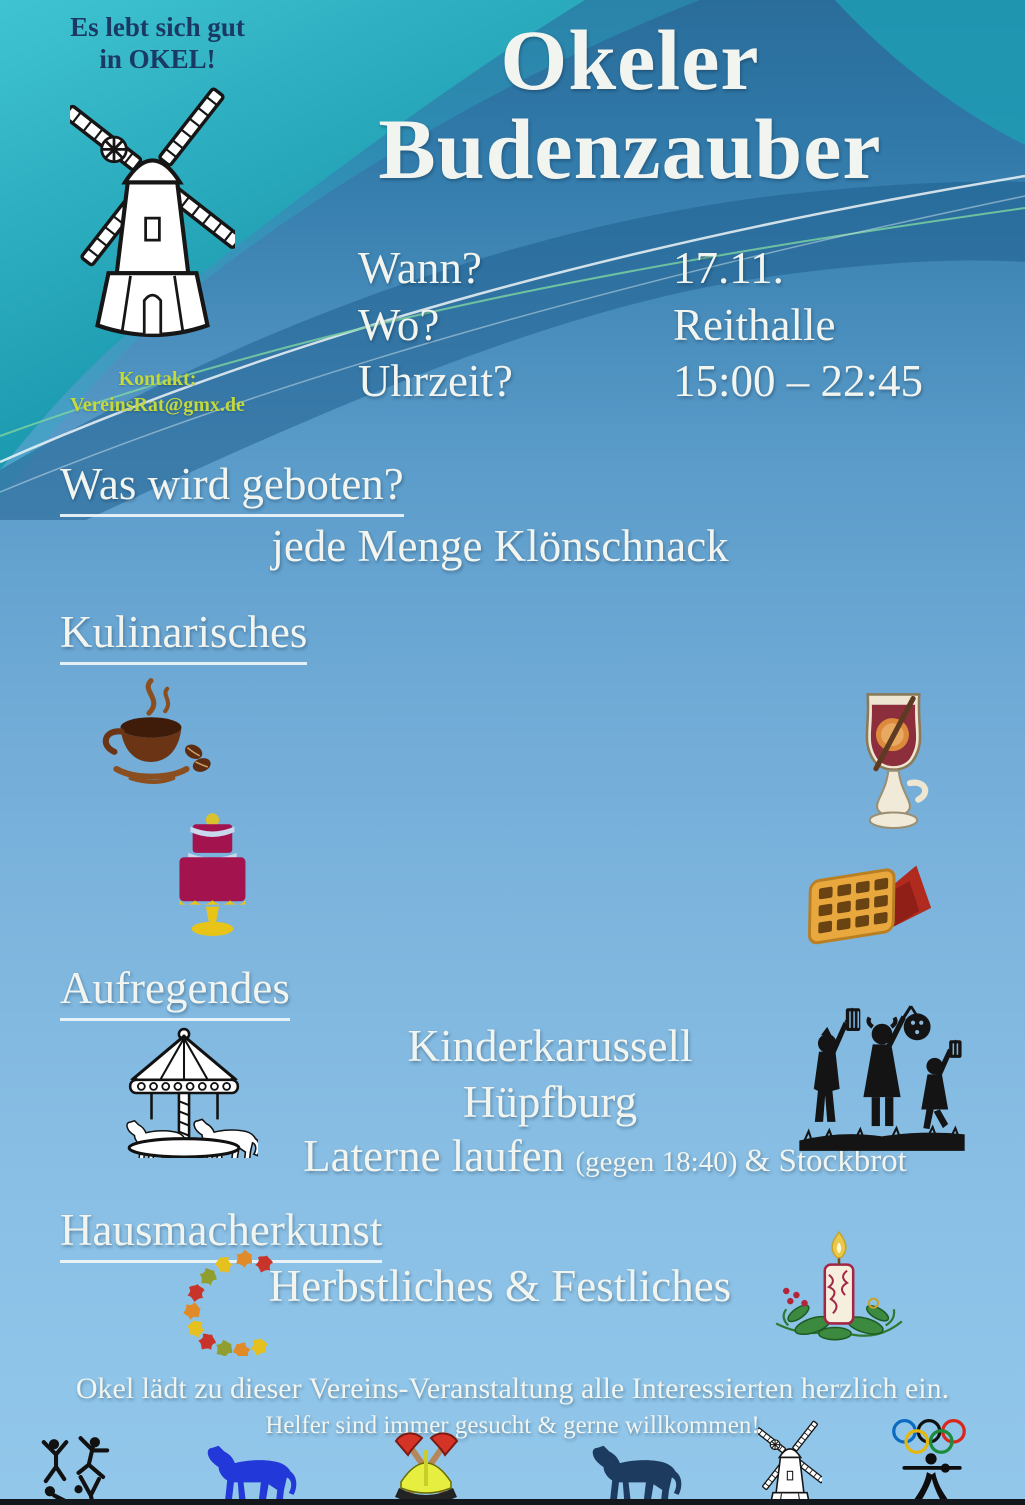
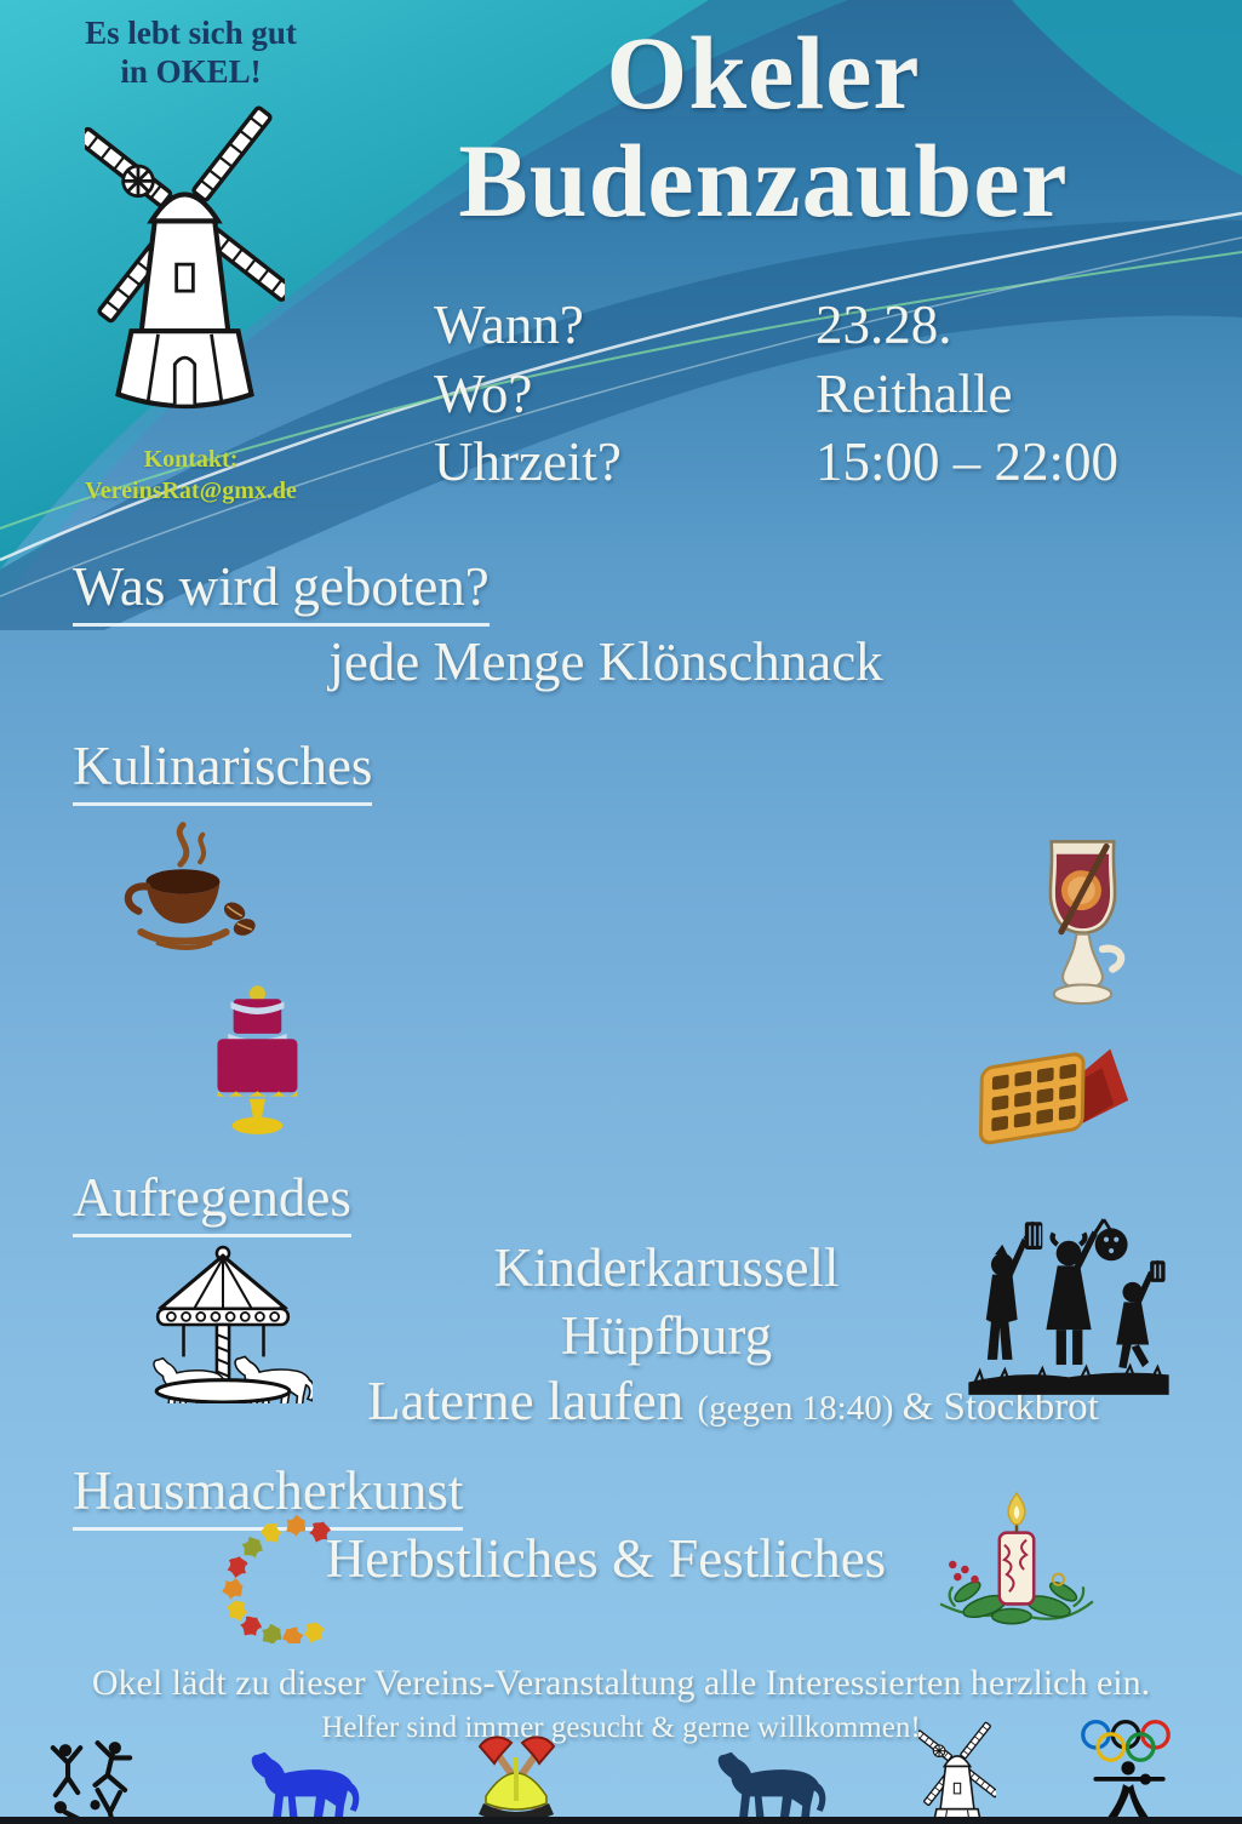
  Es lebt sich gut
  in OKEL!
  Kontakt:
  VereinsRat@gmx.de
  Okeler
  Budenzauber
  Wann?
- 17.11.
+ 23.28.
  Wo?
  Reithalle
  Uhrzeit?
- 15:00 – 22:45
+ 15:00 – 22:00
  Was wird geboten?
  jede Menge Klönschnack
  Kulinarisches
  Aufregendes
  Kinderkarussell
  Hüpfburg
  Laterne laufen (gegen 18:40) & Stockbrot
  Hausmacherkunst
  Herbstliches & Festliches
  Okel lädt zu dieser Vereins-Veranstaltung alle Interessierten herzlich ein.
  Helfer sind immer gesucht & gerne willkommen!
